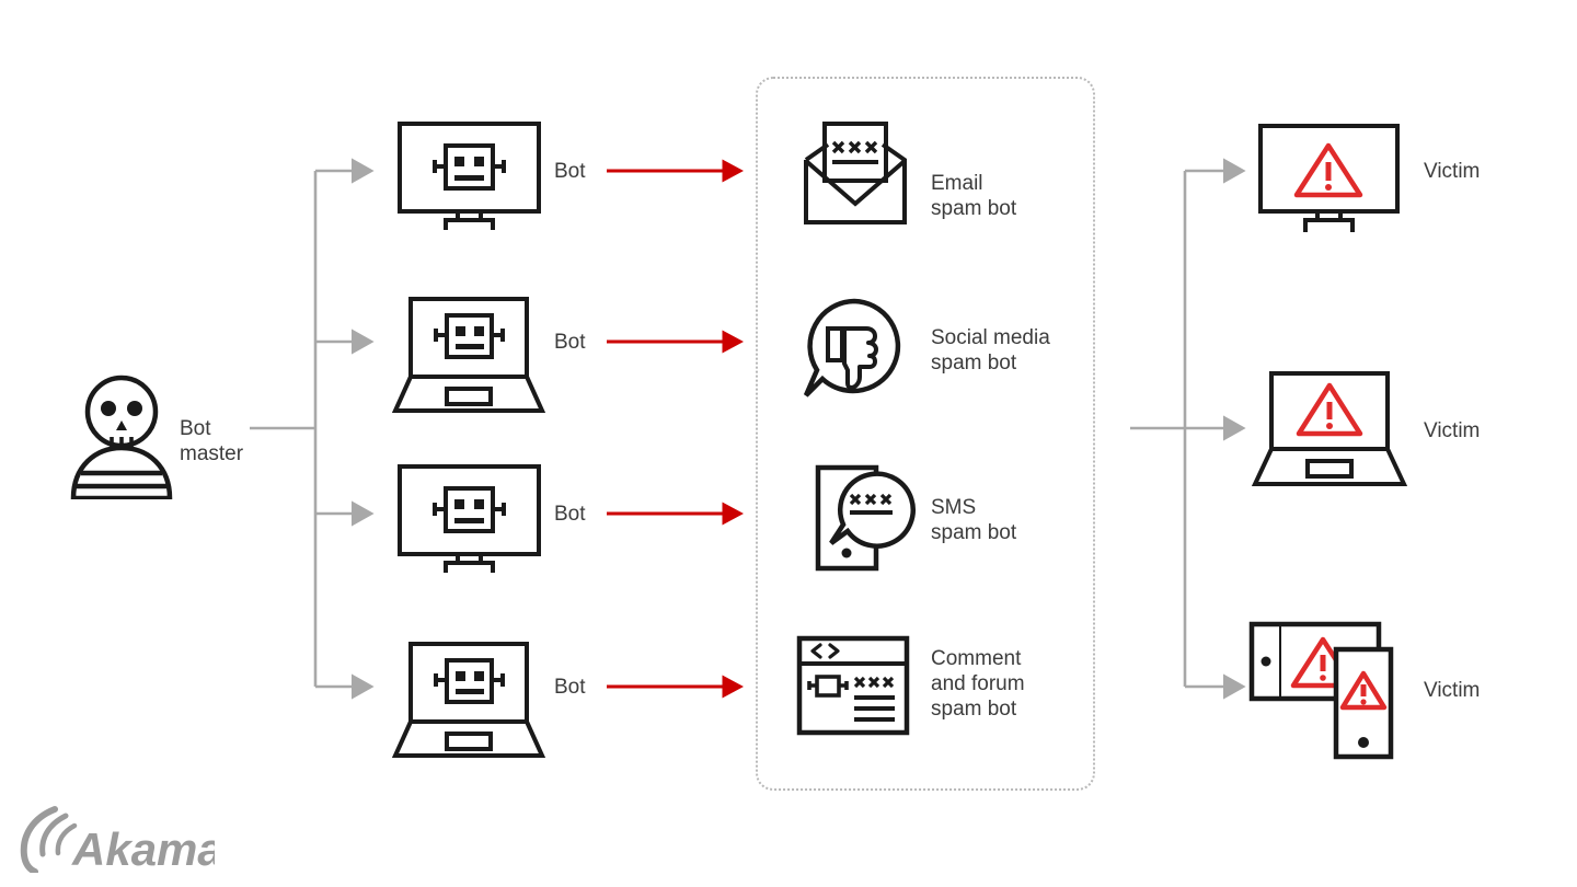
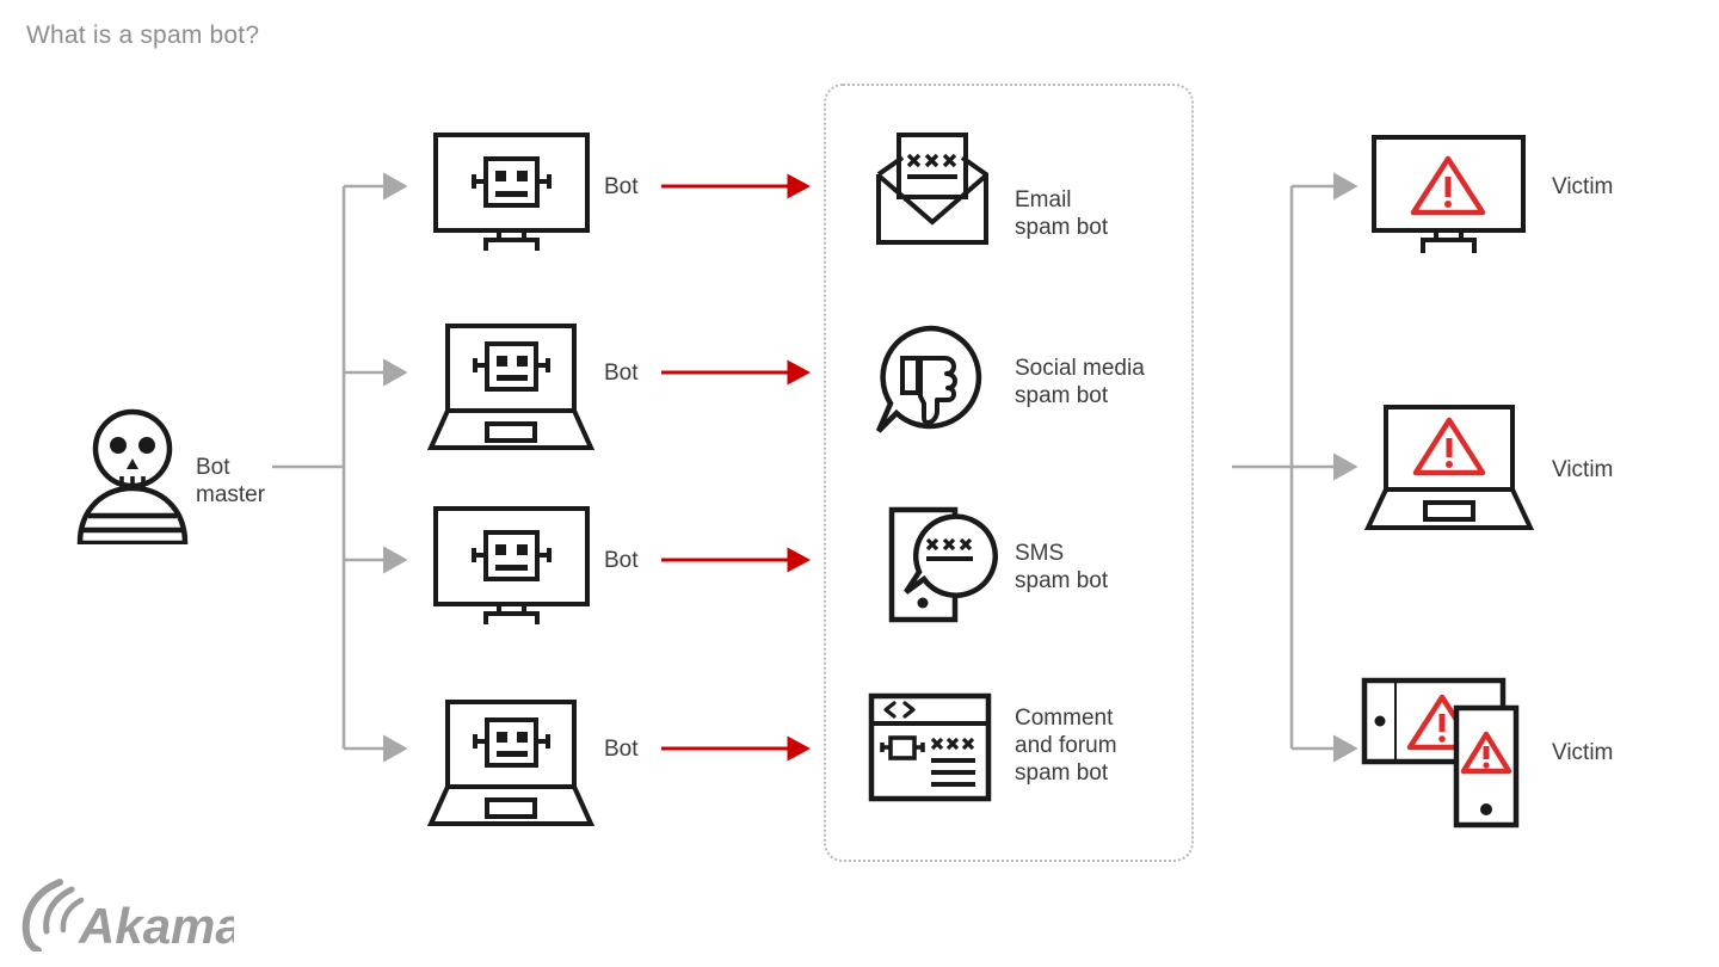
+ What is a spam bot?
  Bot
  master
  Bot
  Bot
  Bot
  Bot
  Email
  spam bot
  Social media
  spam bot
  SMS
  spam bot
  Comment
  and forum
  spam bot
  Victim
  Victim
  Victim
  Akama
